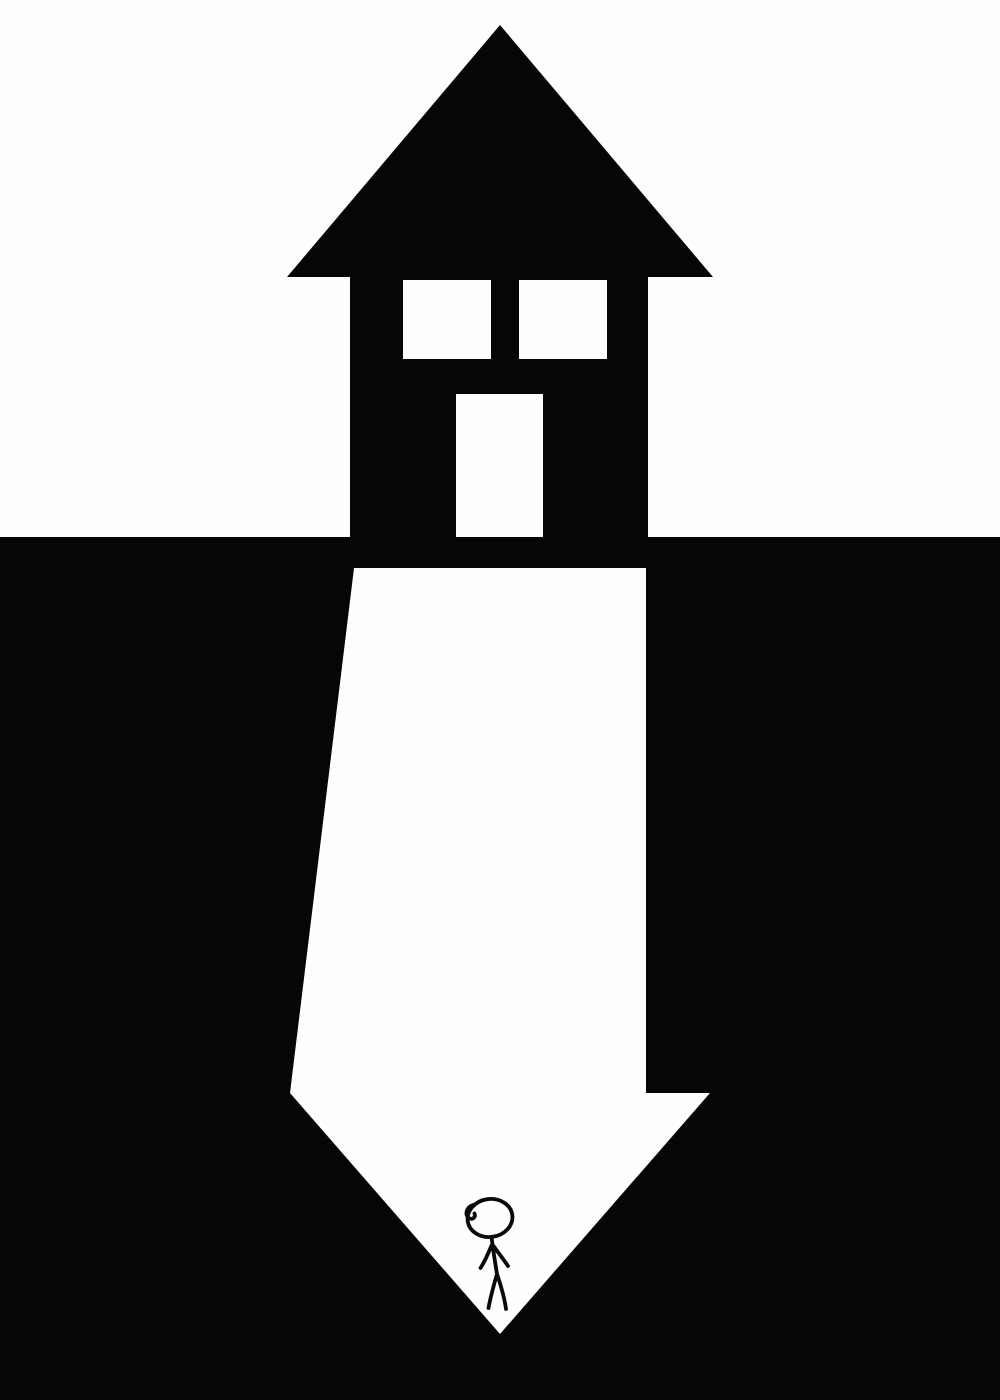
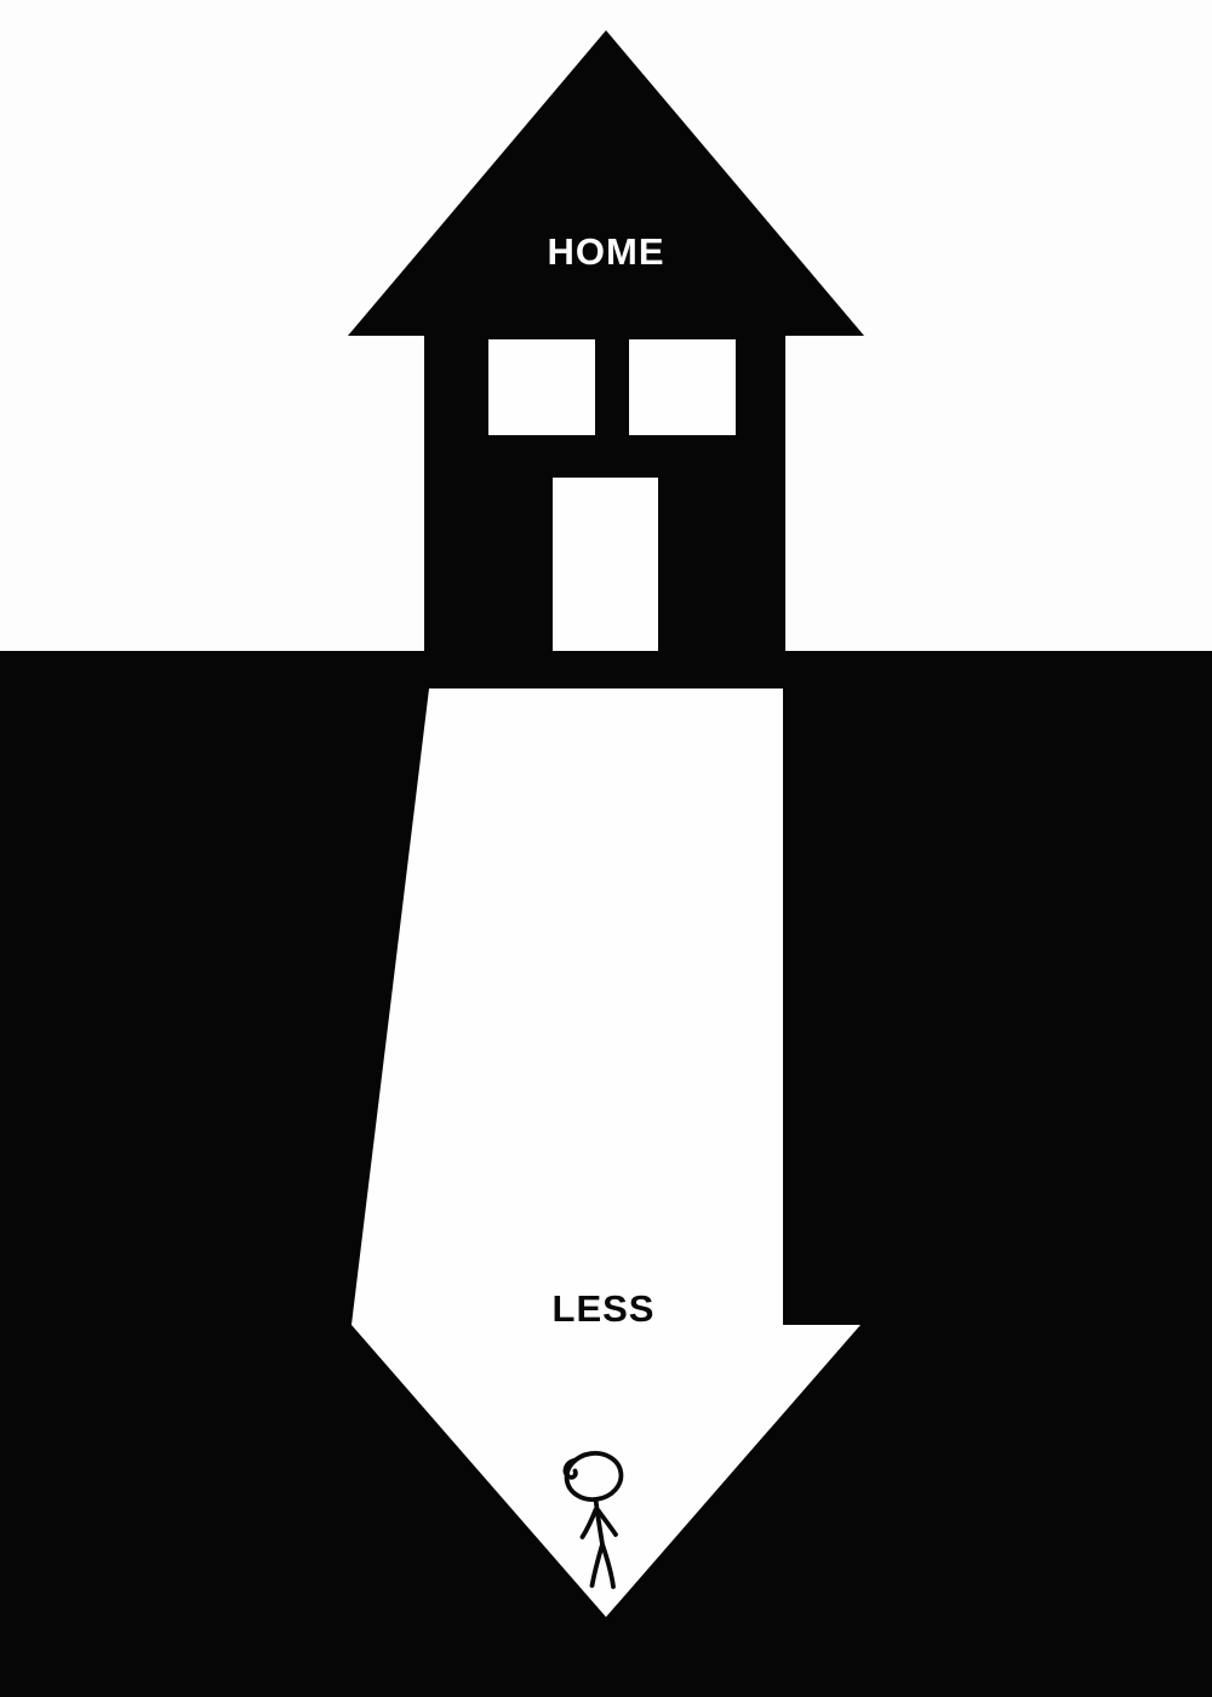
+ HOME
+ LESS
